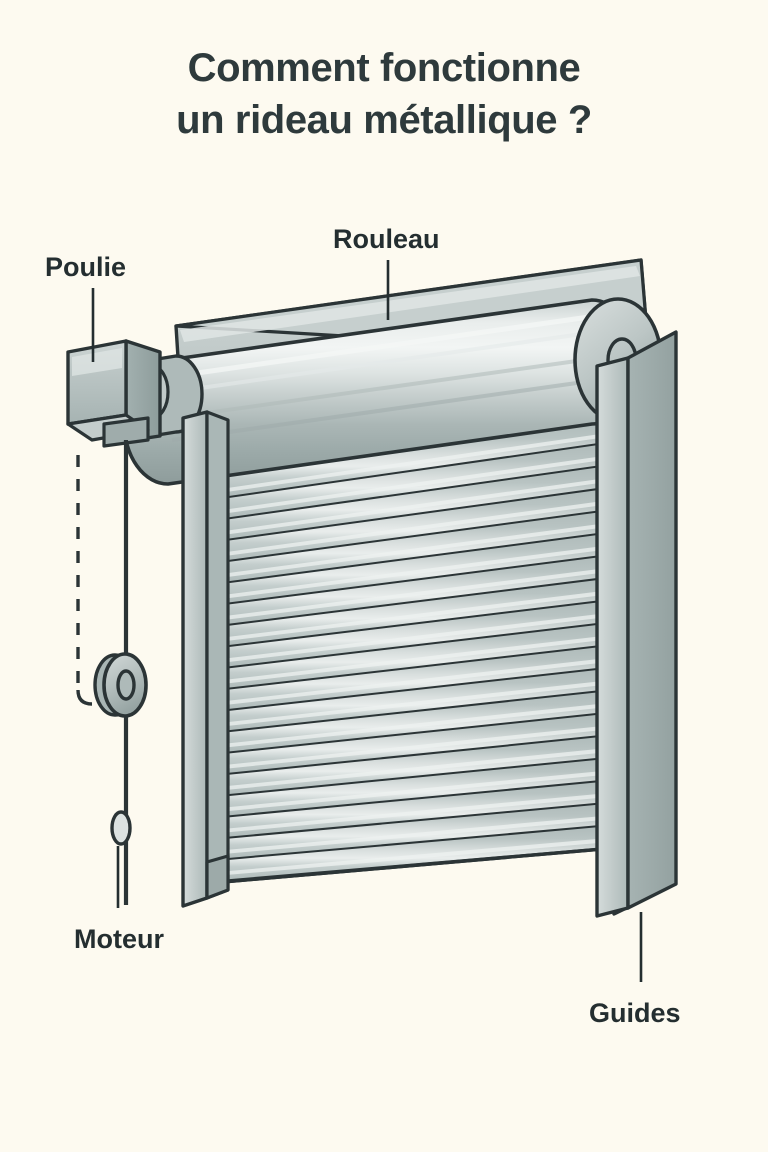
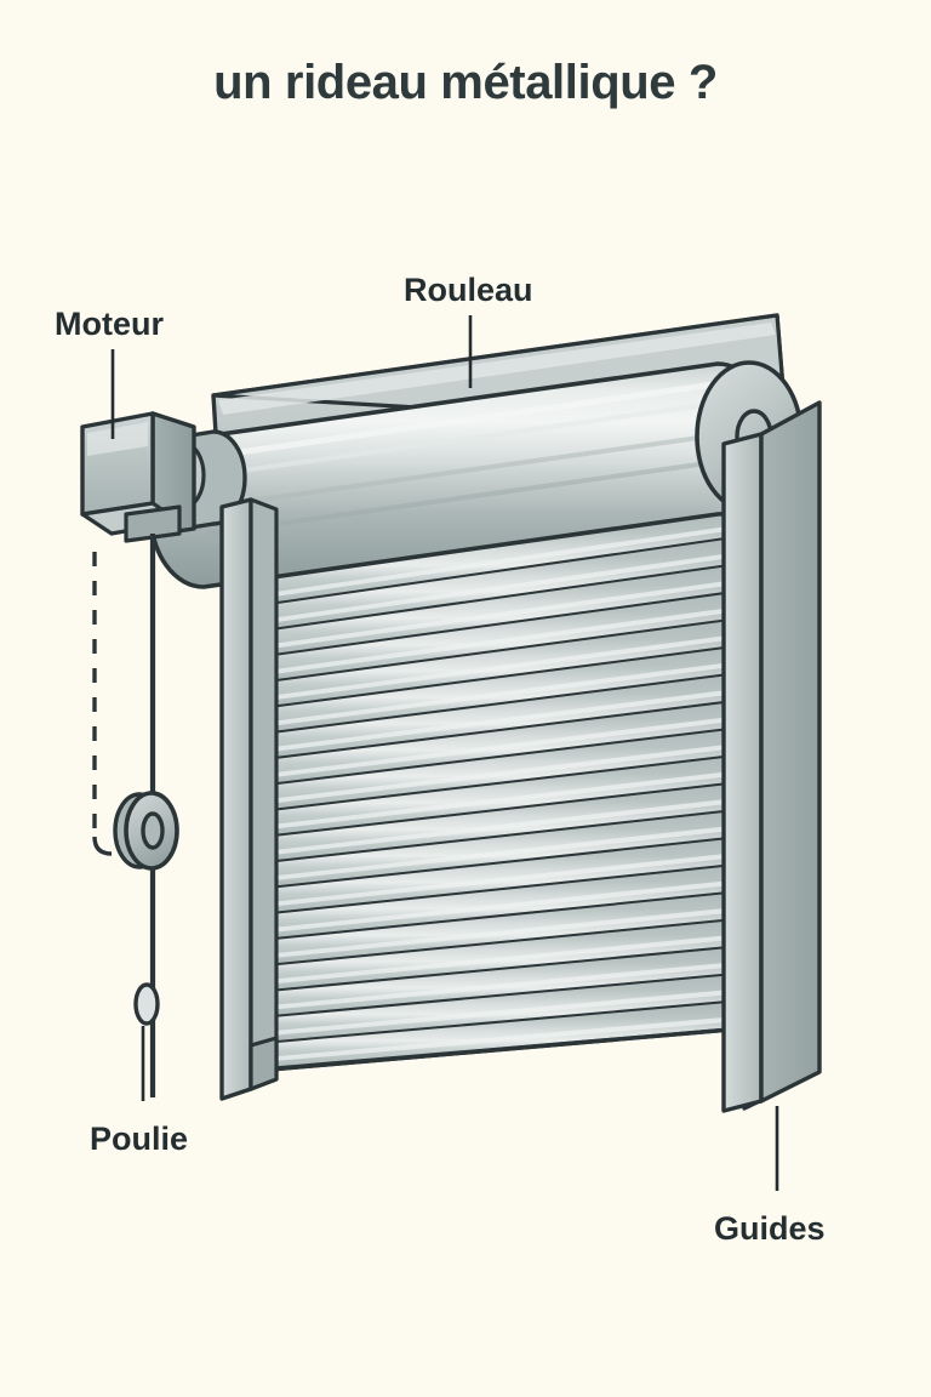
- Comment fonctionne
  un rideau métallique ?
- Poulie
+ Moteur
  Rouleau
- Moteur
+ Poulie
  Guides
